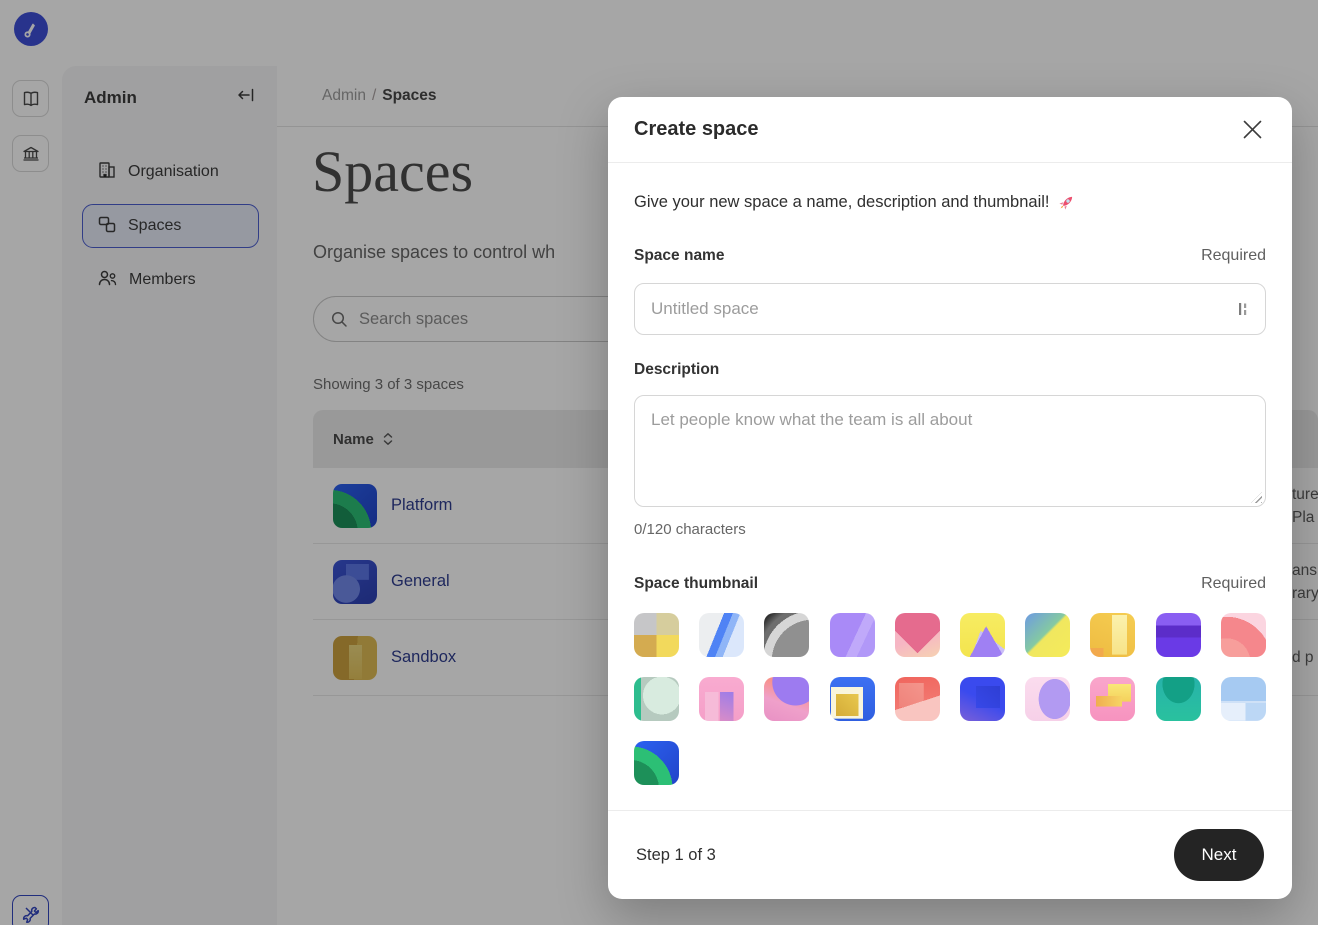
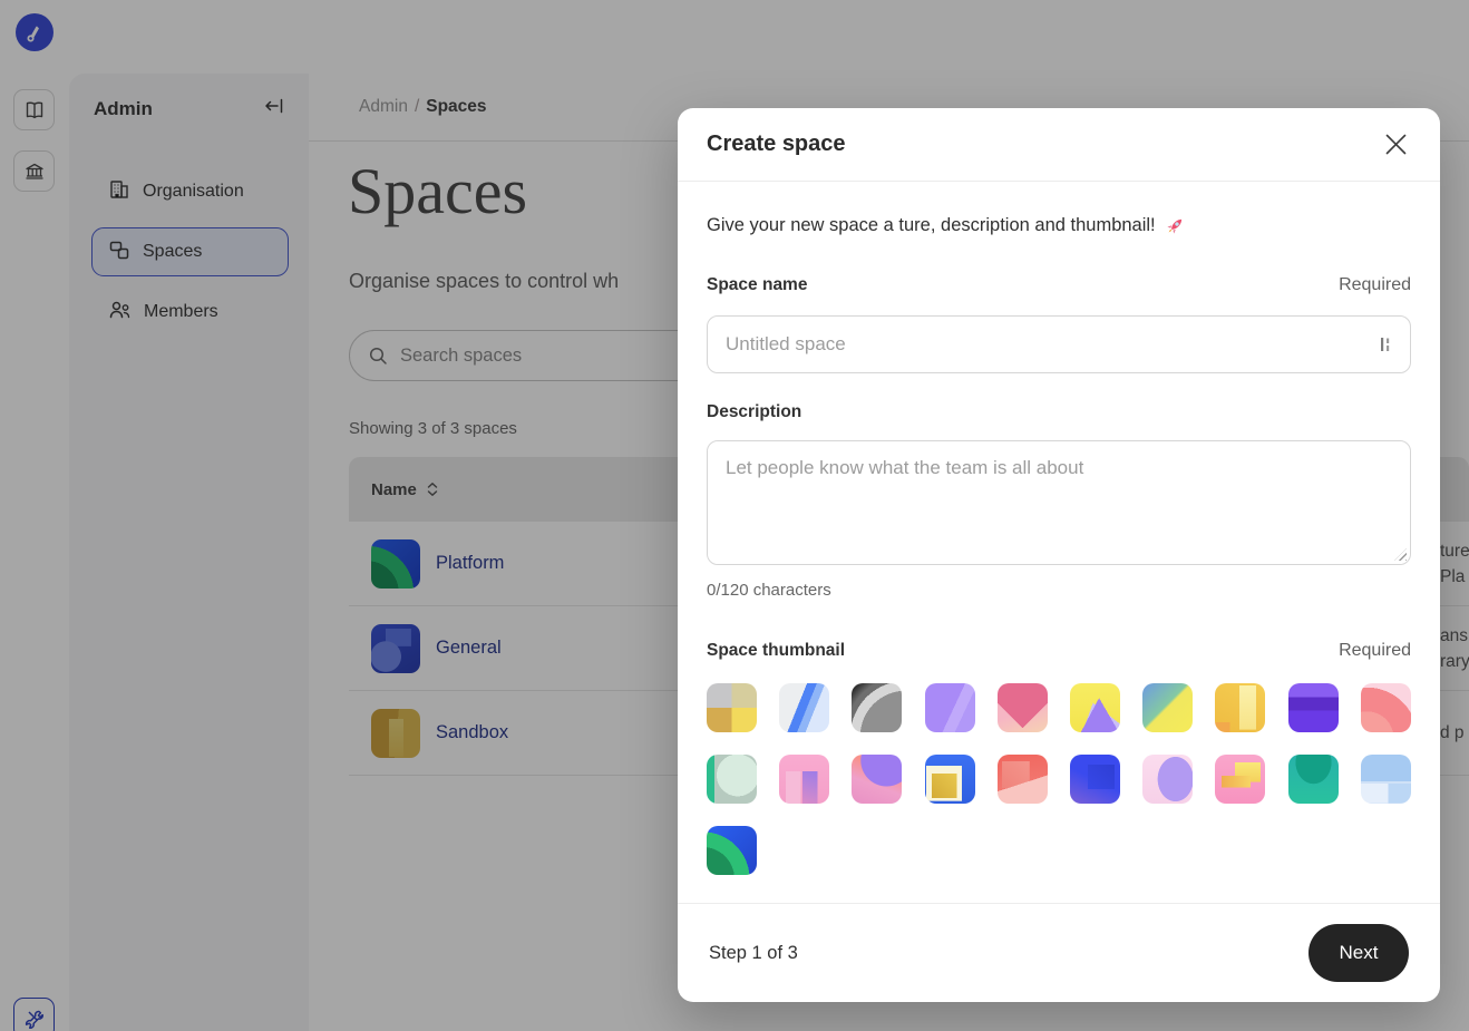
  Admin
  Organisation
  Spaces
  Members
  Admin / Spaces
  Spaces
  Organise spaces to control wh
  Search spaces
  Showing 3 of 3 spaces
  Name
  Platform
  ture
  Pla
  General
  ans
  rary
  Sandbox
  d p
  Create space
- Give your new space a name, description and thumbnail!
+ Give your new space a ture, description and thumbnail!
  Space name
  Required
  Untitled space
  Description
  Let people know what the team is all about
  0/120 characters
  Space thumbnail
  Required
  Step 1 of 3
  Next
